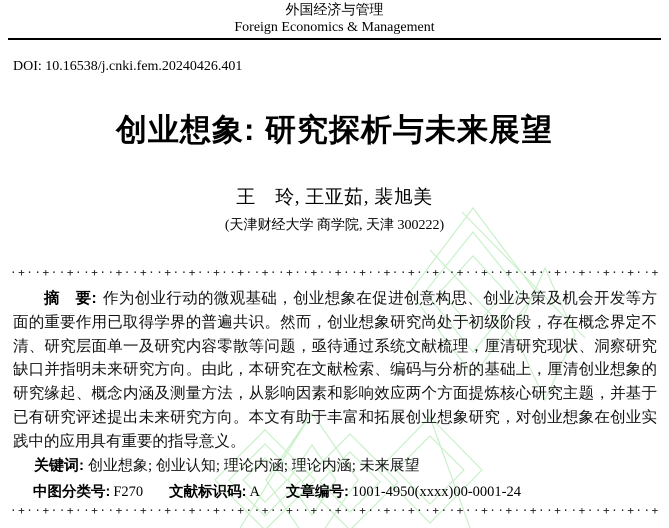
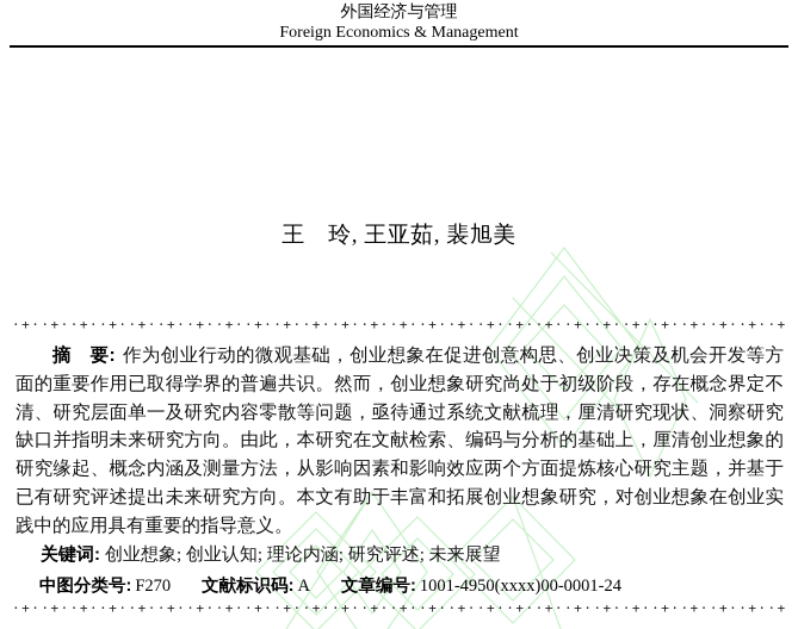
  外国经济与管理
  Foreign Economics & Management
- DOI: 10.16538/j.cnki.fem.20240426.401
- 创业想象: 研究探析与未来展望
  王 玲, 王亚茹, 裴旭美
- (天津财经大学 商学院, 天津 300222)
  摘 要: 作为创业行动的微观基础，创业想象在促进创意构思、创业决策及机会开发等方面的重要作用已取得学界的普遍共识。然而，创业想象研究尚处于初级阶段，存在概念界定不清、研究层面单一及研究内容零散等问题，亟待通过系统文献梳理，厘清研究现状、洞察研究缺口并指明未来研究方向。由此，本研究在文献检索、编码与分析的基础上，厘清创业想象的研究缘起、概念内涵及测量方法，从影响因素和影响效应两个方面提炼核心研究主题，并基于已有研究评述提出未来研究方向。本文有助于丰富和拓展创业想象研究，对创业想象在创业实践中的应用具有重要的指导意义。
- 关键词: 创业想象; 创业认知; 理论内涵; 理论内涵; 未来展望
+ 关键词: 创业想象; 创业认知; 理论内涵; 研究评述; 未来展望
  中图分类号: F270 文献标识码: A 文章编号: 1001-4950(xxxx)00-0001-24
